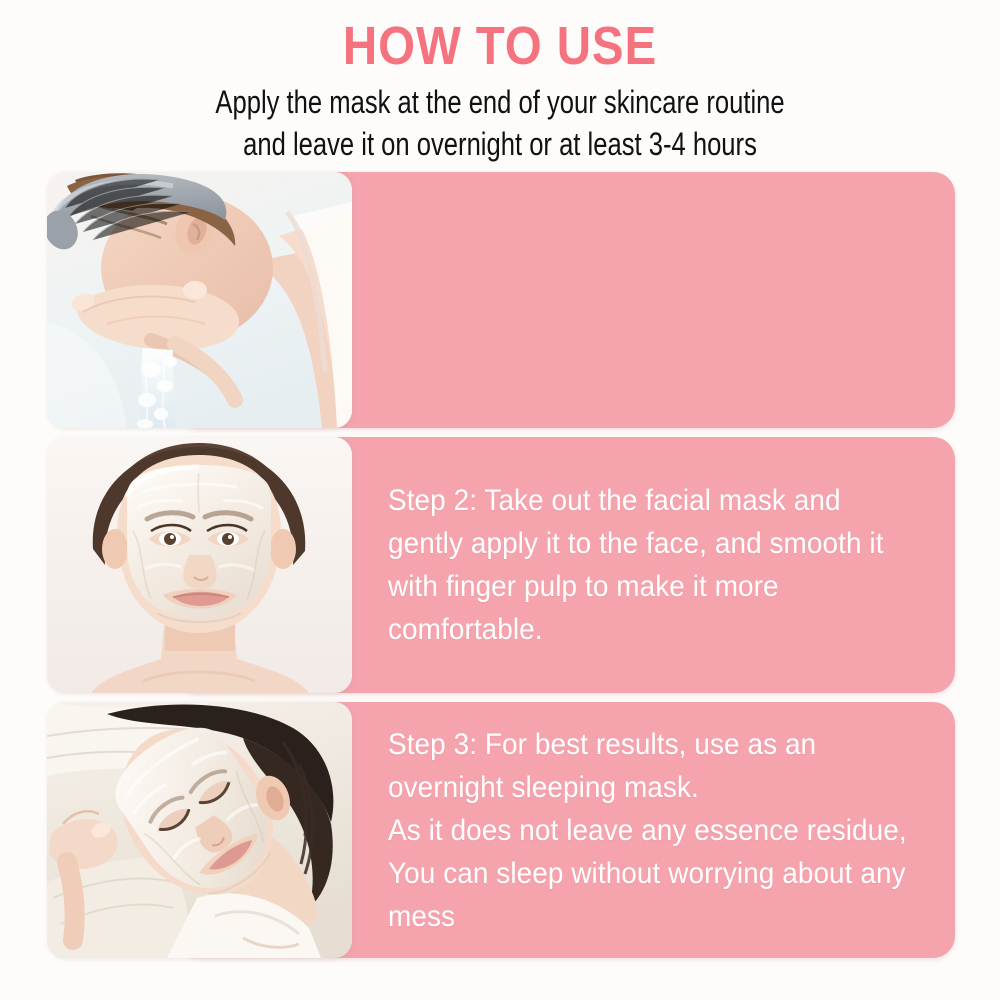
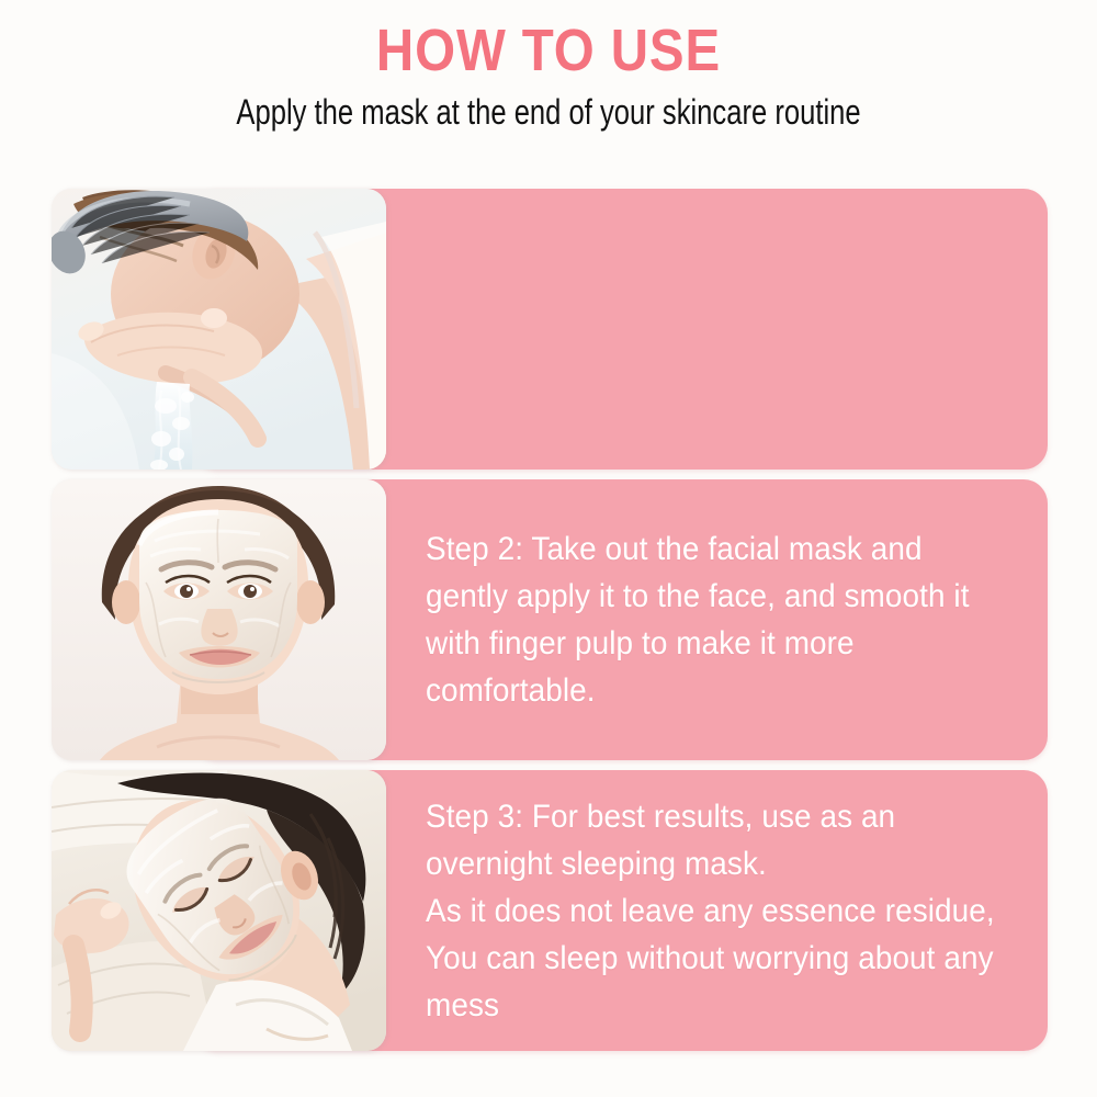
  HOW TO USE
  Apply the mask at the end of your skincare routine
- and leave it on overnight or at least 3-4 hours
  Step 2: Take out the facial mask and gently apply it to the face, and smooth it with finger pulp to make it more comfortable.
  Step 3: For best results, use as an overnight sleeping mask.
  As it does not leave any essence residue, You can sleep without worrying about any mess
